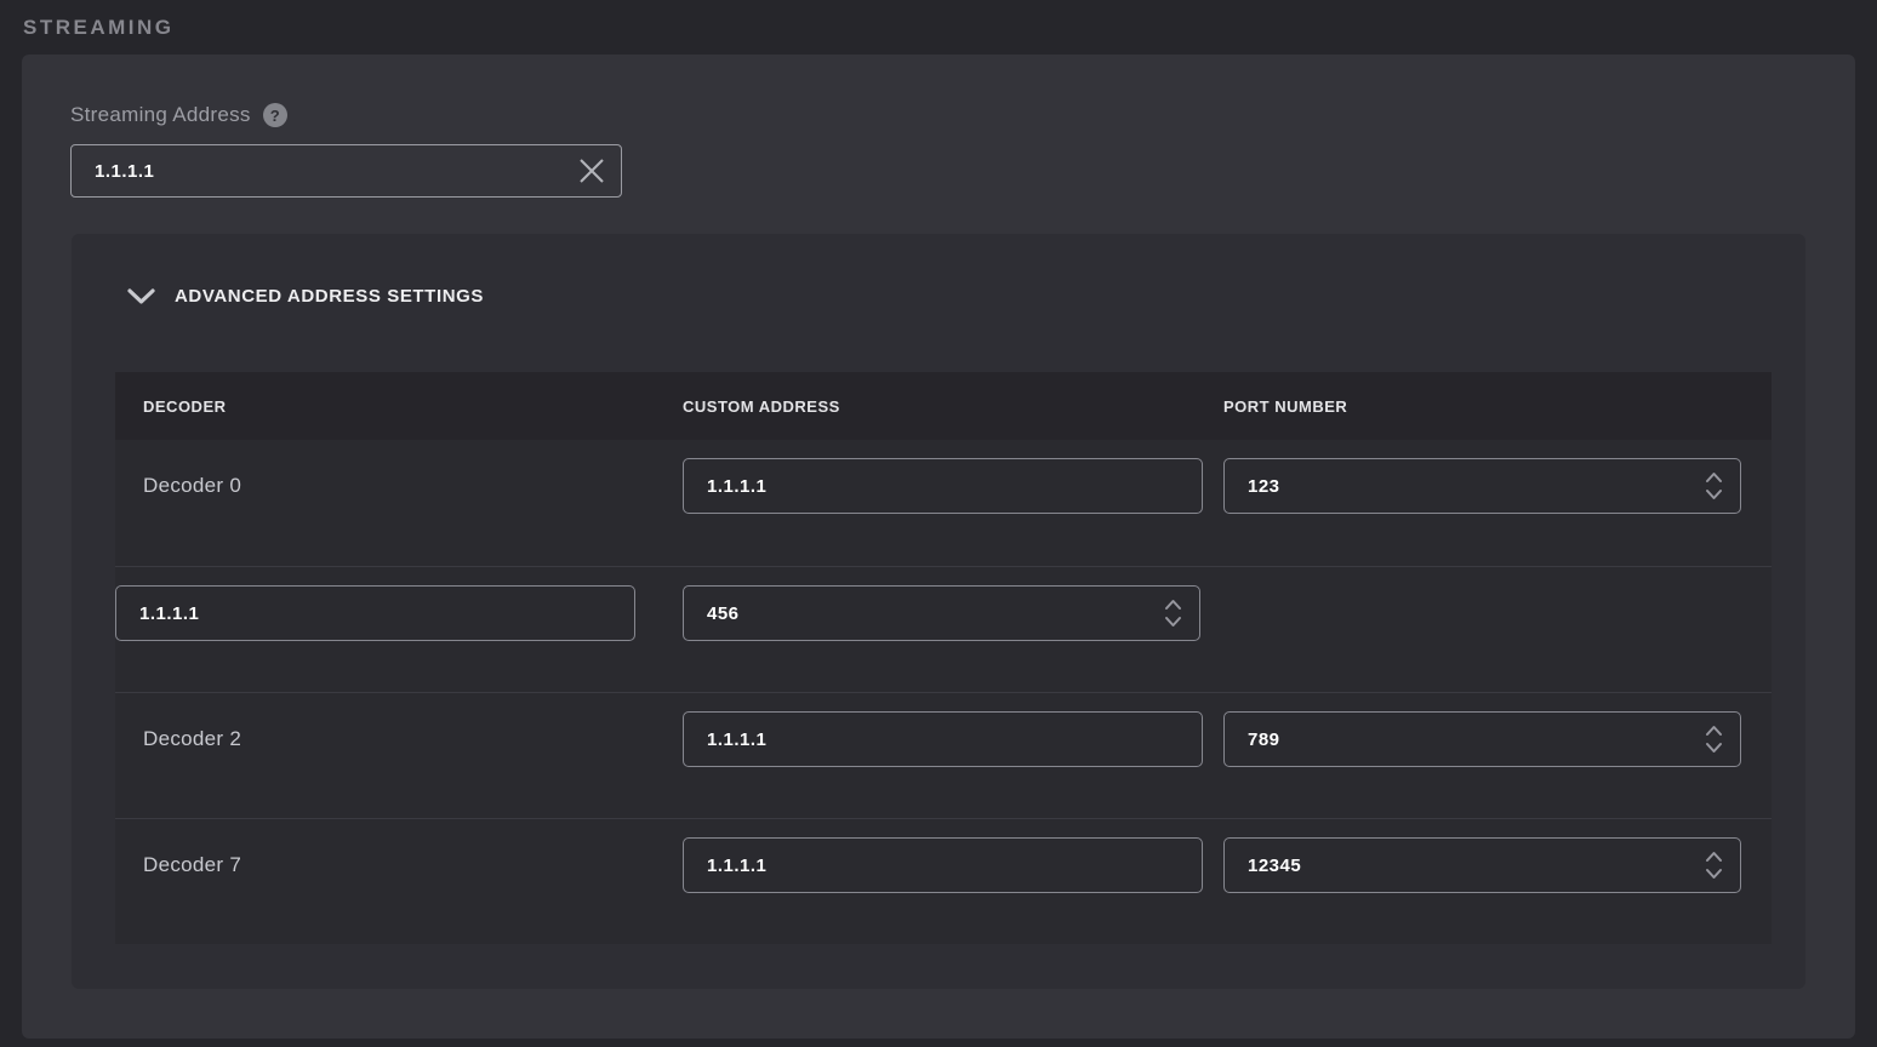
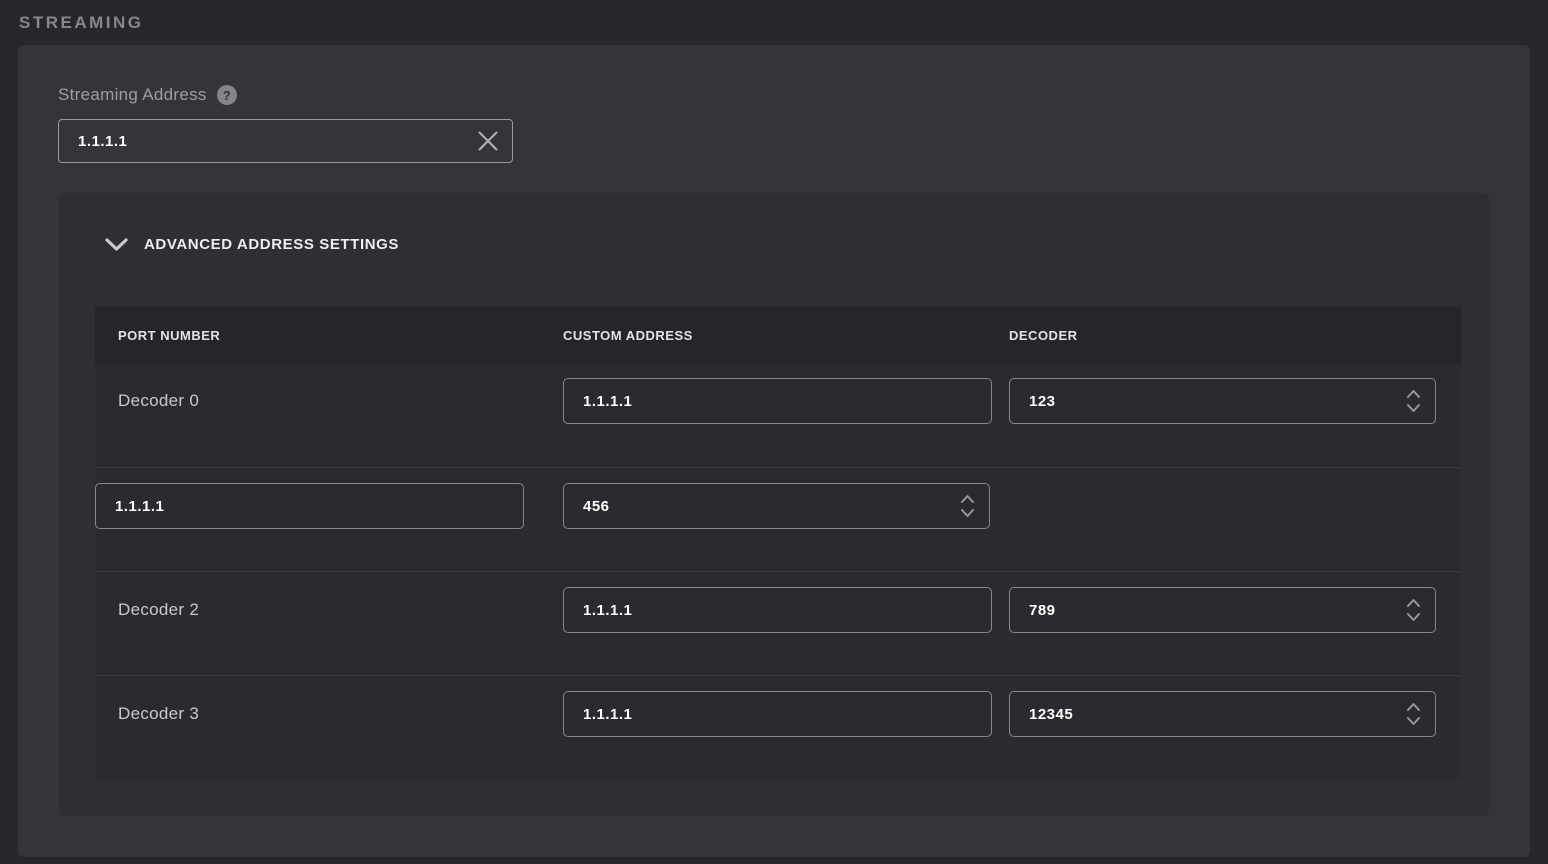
  STREAMING
  Streaming Address
  ?
  1.1.1.1
  ADVANCED ADDRESS SETTINGS
- DECODER
+ PORT NUMBER
  CUSTOM ADDRESS
- PORT NUMBER
+ DECODER
  Decoder 0
  1.1.1.1
  123
  1.1.1.1
  456
  Decoder 2
  1.1.1.1
  789
- Decoder 7
+ Decoder 3
  1.1.1.1
  12345
